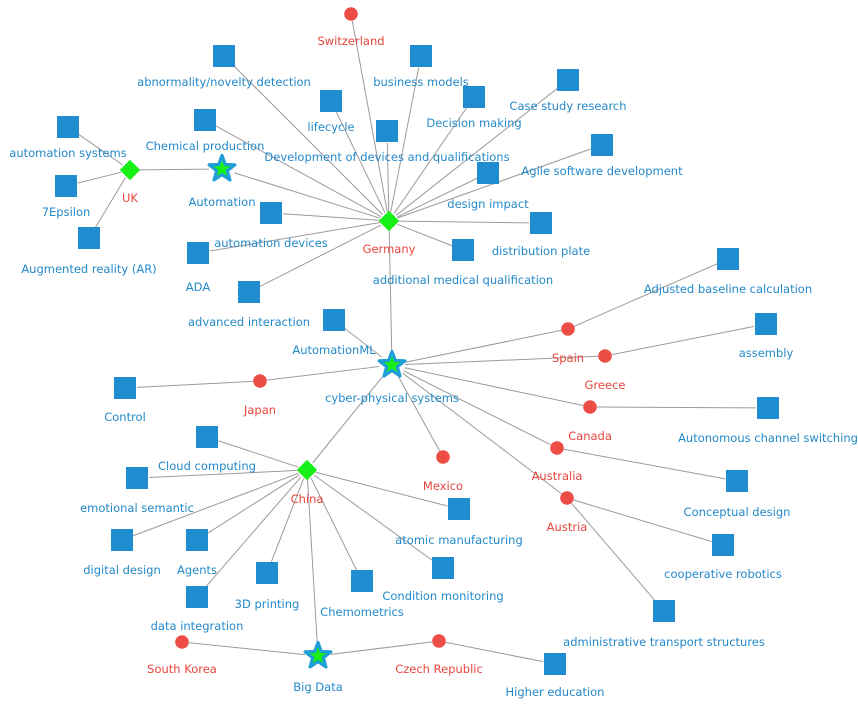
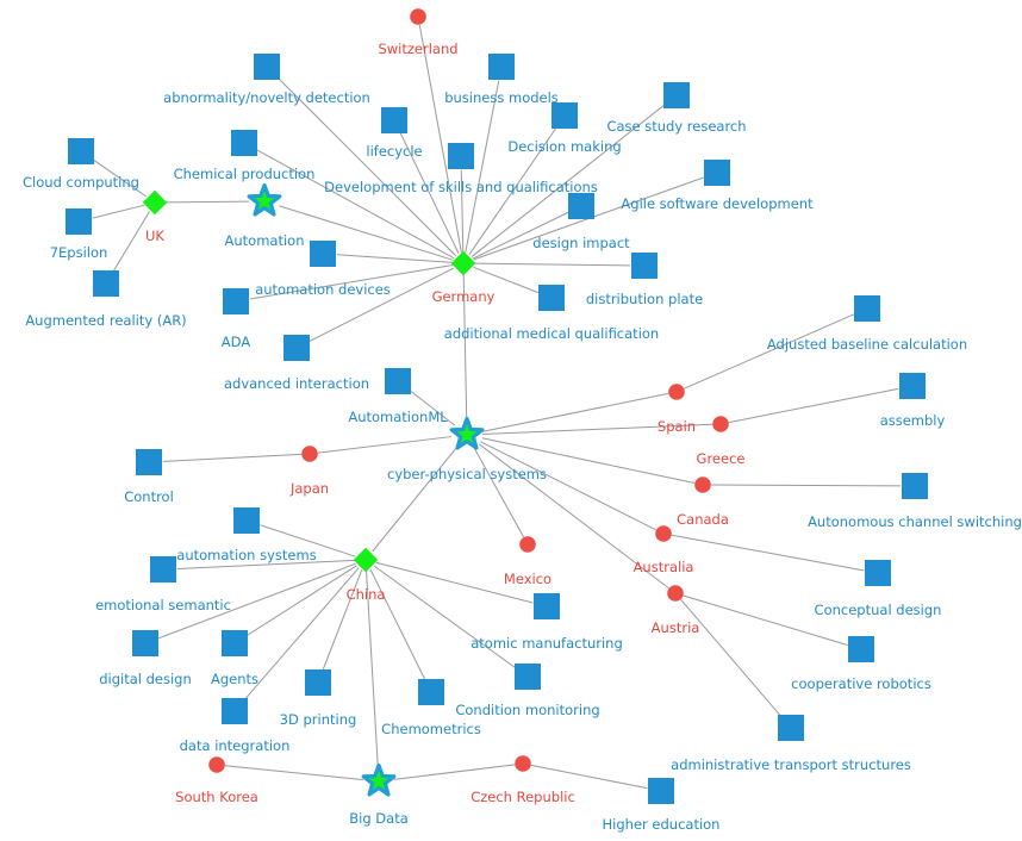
  Switzerland
  abnormality/novelty detection
  business models
  Case study research
  lifecycle
  Decision making
- automation systems
+ Cloud computing
  Chemical production
- Development of devices and qualifications
+ Development of skills and qualifications
  Agile software development
  UK
  Automation
  design impact
  7Epsilon
  Germany
  automation devices
  distribution plate
  Augmented reality (AR)
  additional medical qualification
  ADA
  Adjusted baseline calculation
  advanced interaction
  Spain
  assembly
  AutomationML
  Greece
  cyber-physical systems
  Japan
  Control
  Canada
  Autonomous channel switching
- Cloud computing
+ automation systems
  Australia
  China
  Mexico
  emotional semantic
  Conceptual design
  Austria
  atomic manufacturing
  digital design
  Agents
  cooperative robotics
  Condition monitoring
  3D printing
  Chemometrics
  data integration
  administrative transport structures
  South Korea
  Czech Republic
  Big Data
  Higher education
